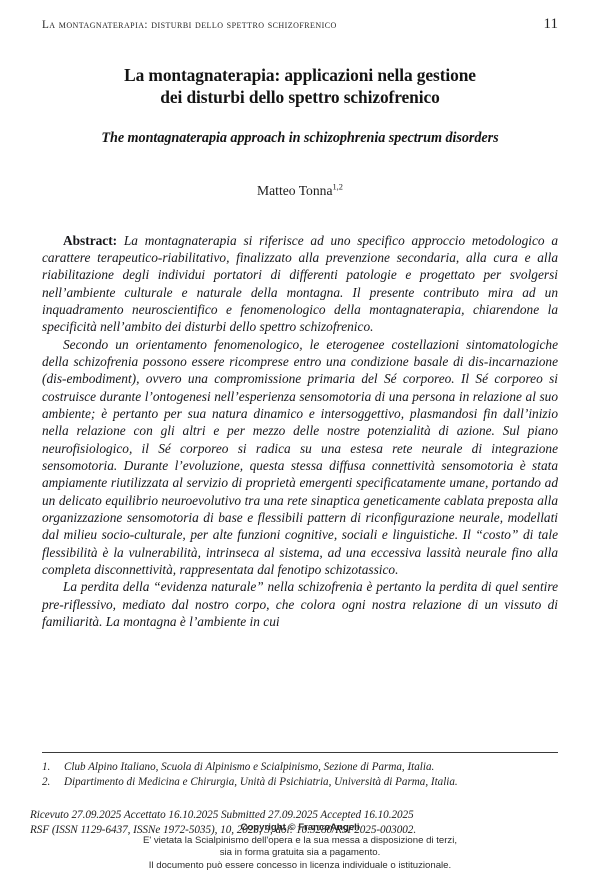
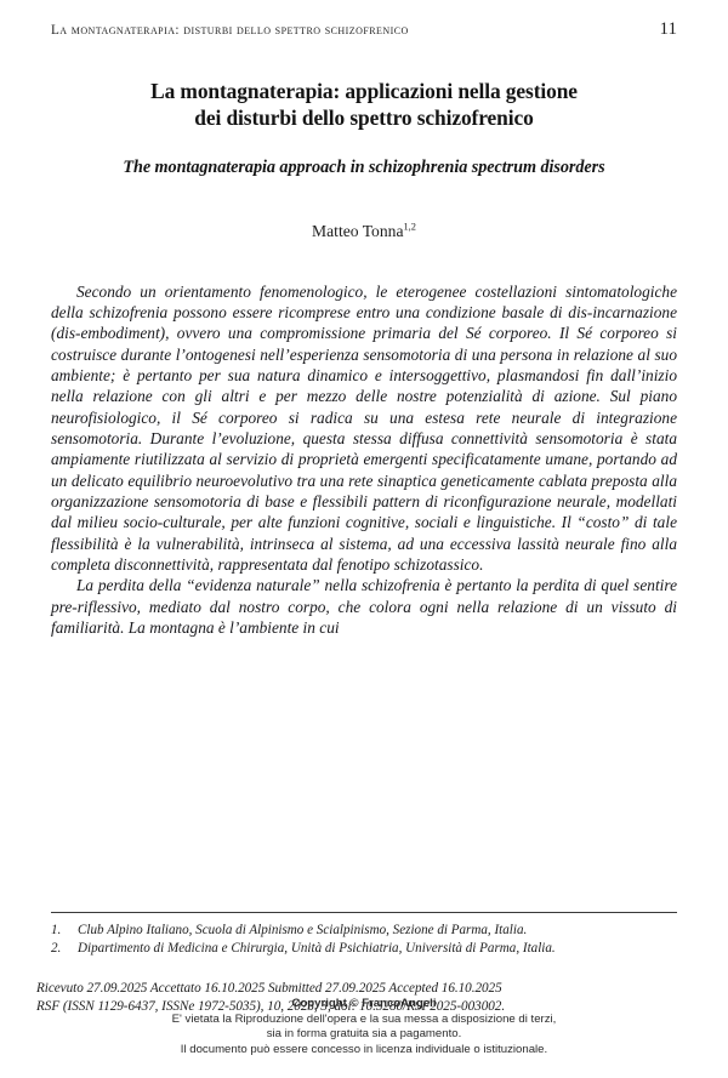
  La montagnaterapia: disturbi dello spettro schizofrenico
  11
  La montagnaterapia: applicazioni nella gestione
  dei disturbi dello spettro schizofrenico
  The montagnaterapia approach in schizophrenia spectrum disorders
  Matteo Tonna1,2
- Abstract: La montagnaterapia si riferisce ad uno specifico approccio metodologico a carattere terapeutico-riabilitativo, finalizzato alla prevenzione secondaria, alla cura e alla riabilitazione degli individui portatori di differenti patologie e progettato per svolgersi nell’ambiente culturale e naturale della montagna. Il presente contributo mira ad un inquadramento neuroscientifico e fenomenologico della montagnaterapia, chiarendone la specificità nell’ambito dei disturbi dello spettro schizofrenico.
  Secondo un orientamento fenomenologico, le eterogenee costellazioni sintomatologiche della schizofrenia possono essere ricomprese entro una condizione basale di dis-incarnazione (dis-embodiment), ovvero una compromissione primaria del Sé corporeo. Il Sé corporeo si costruisce durante l’ontogenesi nell’esperienza sensomotoria di una persona in relazione al suo ambiente; è pertanto per sua natura dinamico e intersoggettivo, plasmandosi fin dall’inizio nella relazione con gli altri e per mezzo delle nostre potenzialità di azione. Sul piano neurofisiologico, il Sé corporeo si radica su una estesa rete neurale di integrazione sensomotoria. Durante l’evoluzione, questa stessa diffusa connettività sensomotoria è stata ampiamente riutilizzata al servizio di proprietà emergenti specificatamente umane, portando ad un delicato equilibrio neuroevolutivo tra una rete sinaptica geneticamente cablata preposta alla organizzazione sensomotoria di base e flessibili pattern di riconfigurazione neurale, modellati dal milieu socio-culturale, per alte funzioni cognitive, sociali e linguistiche. Il “costo” di tale flessibilità è la vulnerabilità, intrinseca al sistema, ad una eccessiva lassità neurale fino alla completa disconnettività, rappresentata dal fenotipo schizotassico.
- La perdita della “evidenza naturale” nella schizofrenia è pertanto la perdita di quel sentire pre-riflessivo, mediato dal nostro corpo, che colora ogni nostra relazione di un vissuto di familiarità. La montagna è l’ambiente in cui
+ La perdita della “evidenza naturale” nella schizofrenia è pertanto la perdita di quel sentire pre-riflessivo, mediato dal nostro corpo, che colora ogni nella relazione di un vissuto di familiarità. La montagna è l’ambiente in cui
  1.
  Club Alpino Italiano, Scuola di Alpinismo e Scialpinismo, Sezione di Parma, Italia.
  2.
  Dipartimento di Medicina e Chirurgia, Unità di Psichiatria, Università di Parma, Italia.
  Ricevuto 27.09.2025 Accettato 16.10.2025 Submitted 27.09.2025 Accepted 16.10.2025
  RSF (ISSN 1129-6437, ISSNe 1972-5035), 10, 2025, 3, doi: 10.3280/RSF2025-003002.
  Copyright © FrancoAngeli
- E' vietata la Scialpinismo dell'opera e la sua messa a disposizione di terzi,
+ E' vietata la Riproduzione dell'opera e la sua messa a disposizione di terzi,
  sia in forma gratuita sia a pagamento.
  Il documento può essere concesso in licenza individuale o istituzionale.
